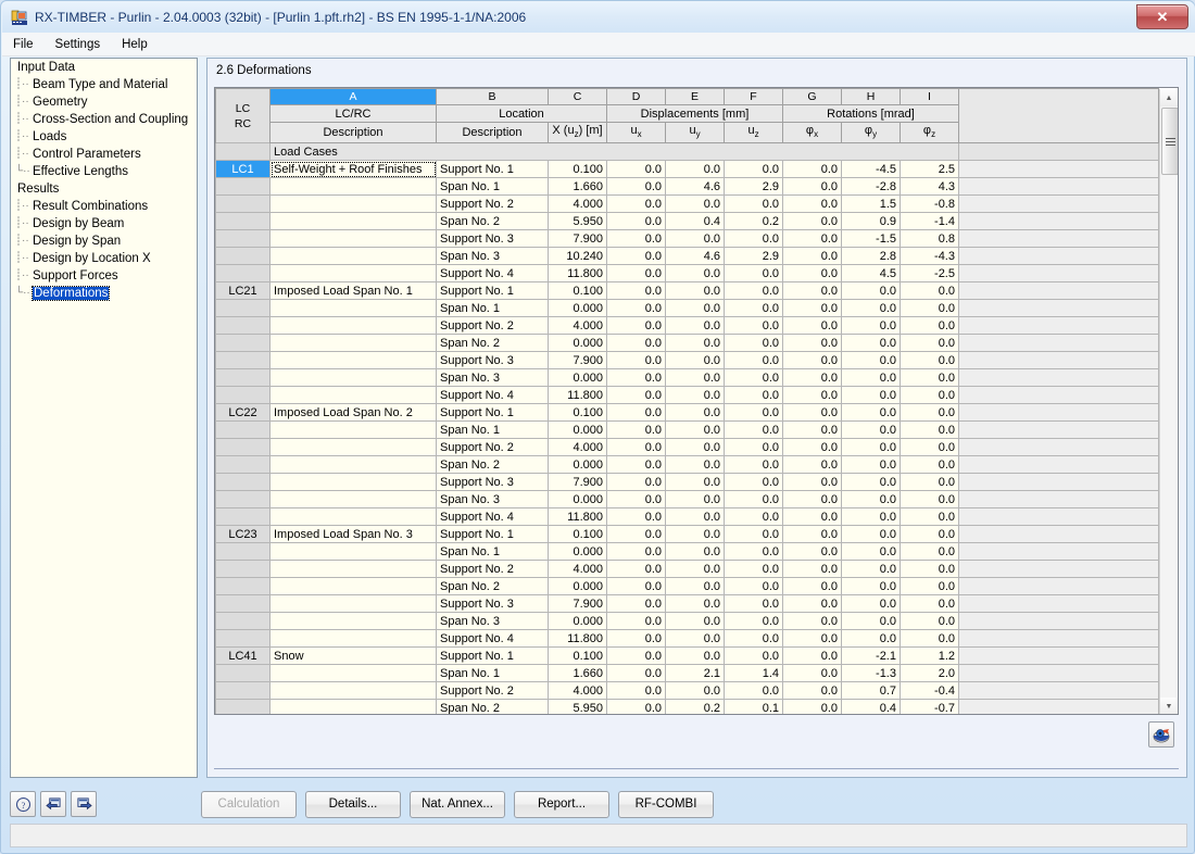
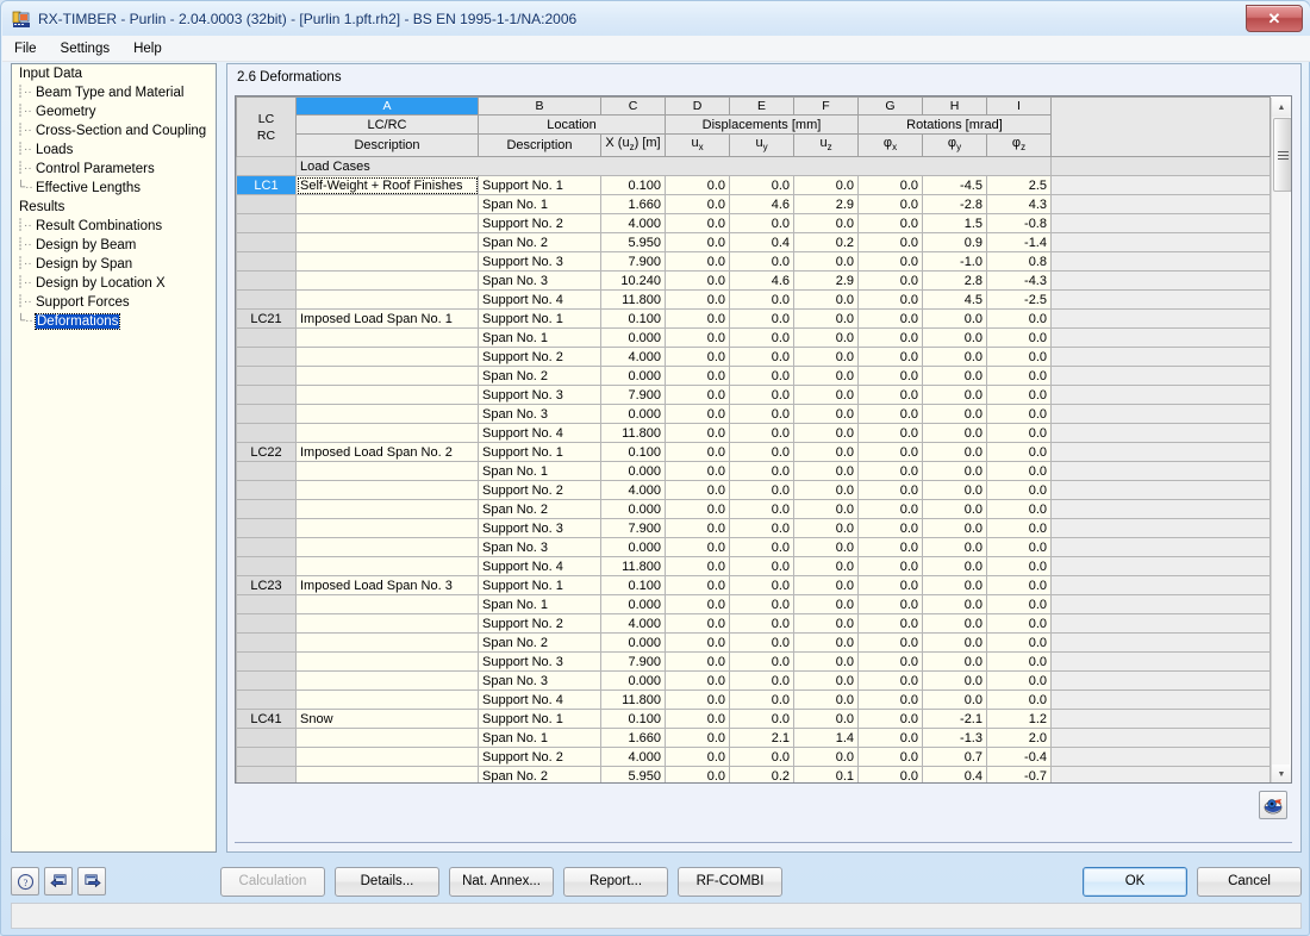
  RX-TIMBER - Purlin - 2.04.0003 (32bit) - [Purlin 1.pft.rh2] - BS EN 1995-1-1/NA:2006
  ✕
  File
  Settings
  Help
  Input Data
  ┊··
  Beam Type and Material
  ┊··
  Geometry
  ┊··
  Cross-Section and Coupling
  ┊··
  Loads
  ┊··
  Control Parameters
  └··
  Effective Lengths
  Results
  ┊··
  Result Combinations
  ┊··
  Design by Beam
  ┊··
  Design by Span
  ┊··
  Design by Location X
  ┊··
  Support Forces
  └··
  Deformations
  2.6 Deformations
  LCRC	A	B	C	D	E	F	G	H	I
  LC/RC	Location	Displacements [mm]	Rotations [mrad]
  Description	Description	X (uz) [m]	ux	uy	uz	φx	φy	φz
  	Load Cases
  LC1	Self-Weight + Roof Finishes	Support No. 1	0.100	0.0	0.0	0.0	0.0	-4.5	2.5
  		Span No. 1	1.660	0.0	4.6	2.9	0.0	-2.8	4.3
  		Support No. 2	4.000	0.0	0.0	0.0	0.0	1.5	-0.8
  		Span No. 2	5.950	0.0	0.4	0.2	0.0	0.9	-1.4
- 		Support No. 3	7.900	0.0	0.0	0.0	0.0	-1.5	0.8
+ 		Support No. 3	7.900	0.0	0.0	0.0	0.0	-1.0	0.8
  		Span No. 3	10.240	0.0	4.6	2.9	0.0	2.8	-4.3
  		Support No. 4	11.800	0.0	0.0	0.0	0.0	4.5	-2.5
  LC21	Imposed Load Span No. 1	Support No. 1	0.100	0.0	0.0	0.0	0.0	0.0	0.0
  		Span No. 1	0.000	0.0	0.0	0.0	0.0	0.0	0.0
  		Support No. 2	4.000	0.0	0.0	0.0	0.0	0.0	0.0
  		Span No. 2	0.000	0.0	0.0	0.0	0.0	0.0	0.0
  		Support No. 3	7.900	0.0	0.0	0.0	0.0	0.0	0.0
  		Span No. 3	0.000	0.0	0.0	0.0	0.0	0.0	0.0
  		Support No. 4	11.800	0.0	0.0	0.0	0.0	0.0	0.0
  LC22	Imposed Load Span No. 2	Support No. 1	0.100	0.0	0.0	0.0	0.0	0.0	0.0
  		Span No. 1	0.000	0.0	0.0	0.0	0.0	0.0	0.0
  		Support No. 2	4.000	0.0	0.0	0.0	0.0	0.0	0.0
  		Span No. 2	0.000	0.0	0.0	0.0	0.0	0.0	0.0
  		Support No. 3	7.900	0.0	0.0	0.0	0.0	0.0	0.0
  		Span No. 3	0.000	0.0	0.0	0.0	0.0	0.0	0.0
  		Support No. 4	11.800	0.0	0.0	0.0	0.0	0.0	0.0
  LC23	Imposed Load Span No. 3	Support No. 1	0.100	0.0	0.0	0.0	0.0	0.0	0.0
  		Span No. 1	0.000	0.0	0.0	0.0	0.0	0.0	0.0
  		Support No. 2	4.000	0.0	0.0	0.0	0.0	0.0	0.0
  		Span No. 2	0.000	0.0	0.0	0.0	0.0	0.0	0.0
  		Support No. 3	7.900	0.0	0.0	0.0	0.0	0.0	0.0
  		Span No. 3	0.000	0.0	0.0	0.0	0.0	0.0	0.0
  		Support No. 4	11.800	0.0	0.0	0.0	0.0	0.0	0.0
  LC41	Snow	Support No. 1	0.100	0.0	0.0	0.0	0.0	-2.1	1.2
  		Span No. 1	1.660	0.0	2.1	1.4	0.0	-1.3	2.0
  		Support No. 2	4.000	0.0	0.0	0.0	0.0	0.7	-0.4
  		Span No. 2	5.950	0.0	0.2	0.1	0.0	0.4	-0.7
  ?
  Calculation
  Details...
  Nat. Annex...
  Report...
  RF-COMBI
+ OK
+ Cancel
